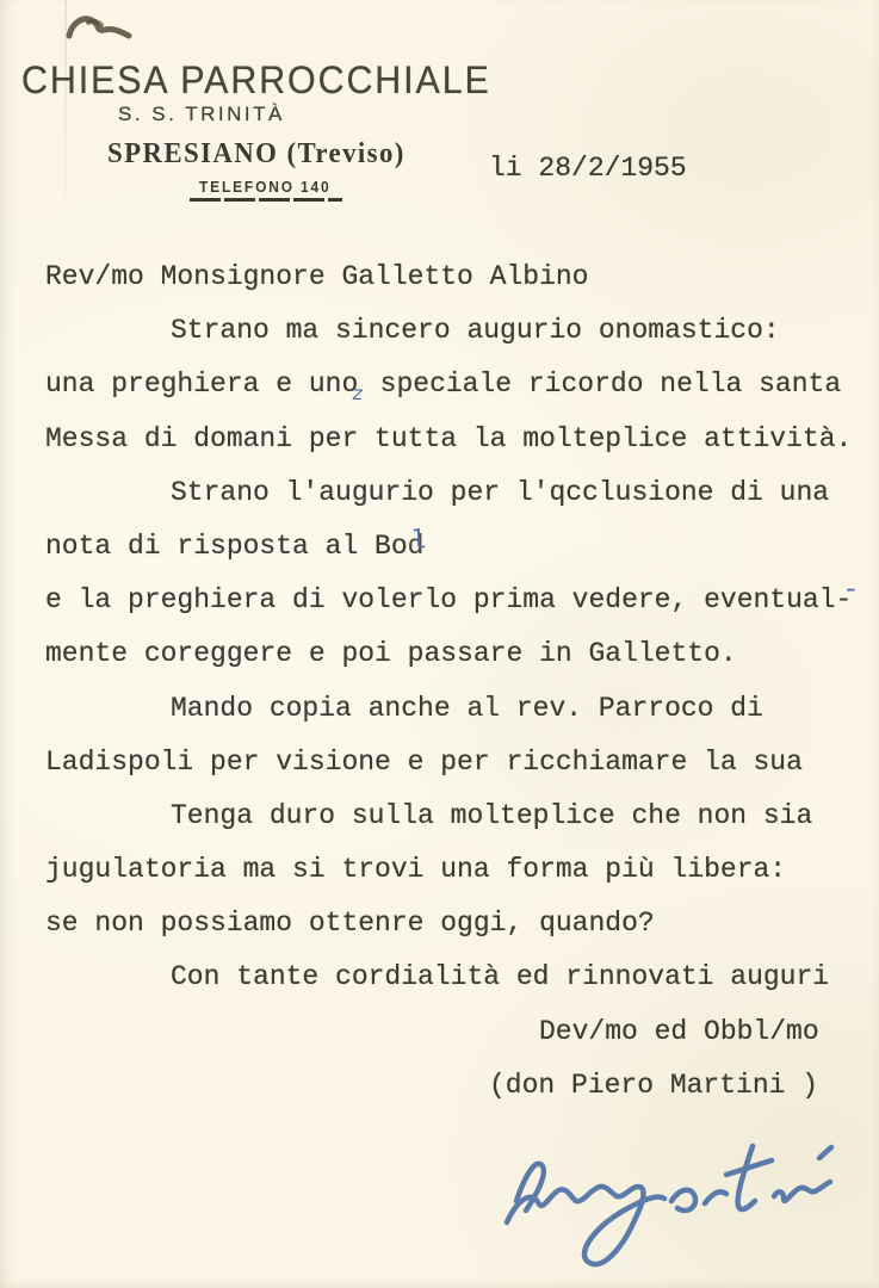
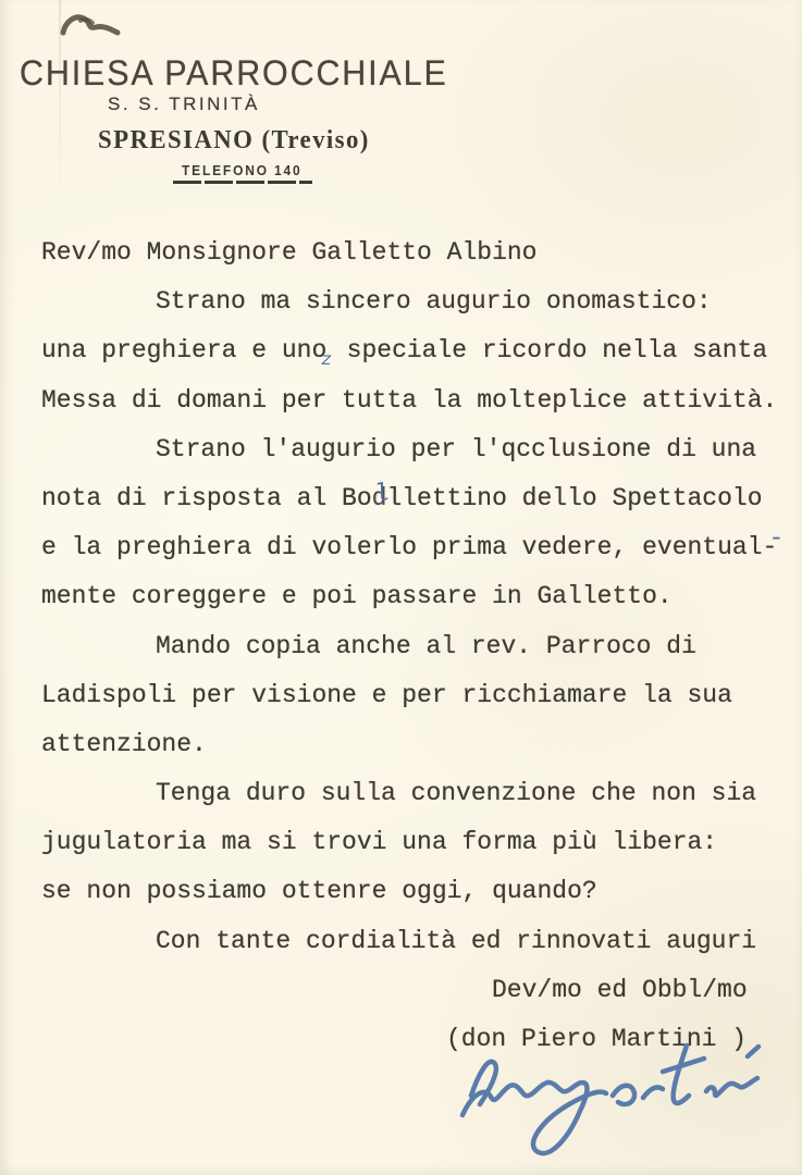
  CHIESA PARROCCHIALE
  S. S. TRINITÀ
  SPRESIANO (Treviso)
  TELEFONO 140
- li 28/2/1955
  Rev/mo Monsignore Galletto Albino
  Strano ma sincero augurio onomastico:
  una preghiera e unoz speciale ricordo nella santa
  Messa di domani per tutta la molteplice attività.
  Strano l'augurio per l'qcclusione di una
  nota di risposta al Bod
+ llettino dello Spettacolo
  e la preghiera di volerlo prima vedere, eventual-
  -
  mente coreggere e poi passare in Galletto.
  Mando copia anche al rev. Parroco di
  Ladispoli per visione e per ricchiamare la sua
+ attenzione.
- Tenga duro sulla molteplice che non sia
+ Tenga duro sulla convenzione che non sia
  jugulatoria ma si trovi una forma più libera:
  se non possiamo ottenre oggi, quando?
  Con tante cordialità ed rinnovati auguri
  Dev/mo ed Obbl/mo
  (don Piero Martini )
